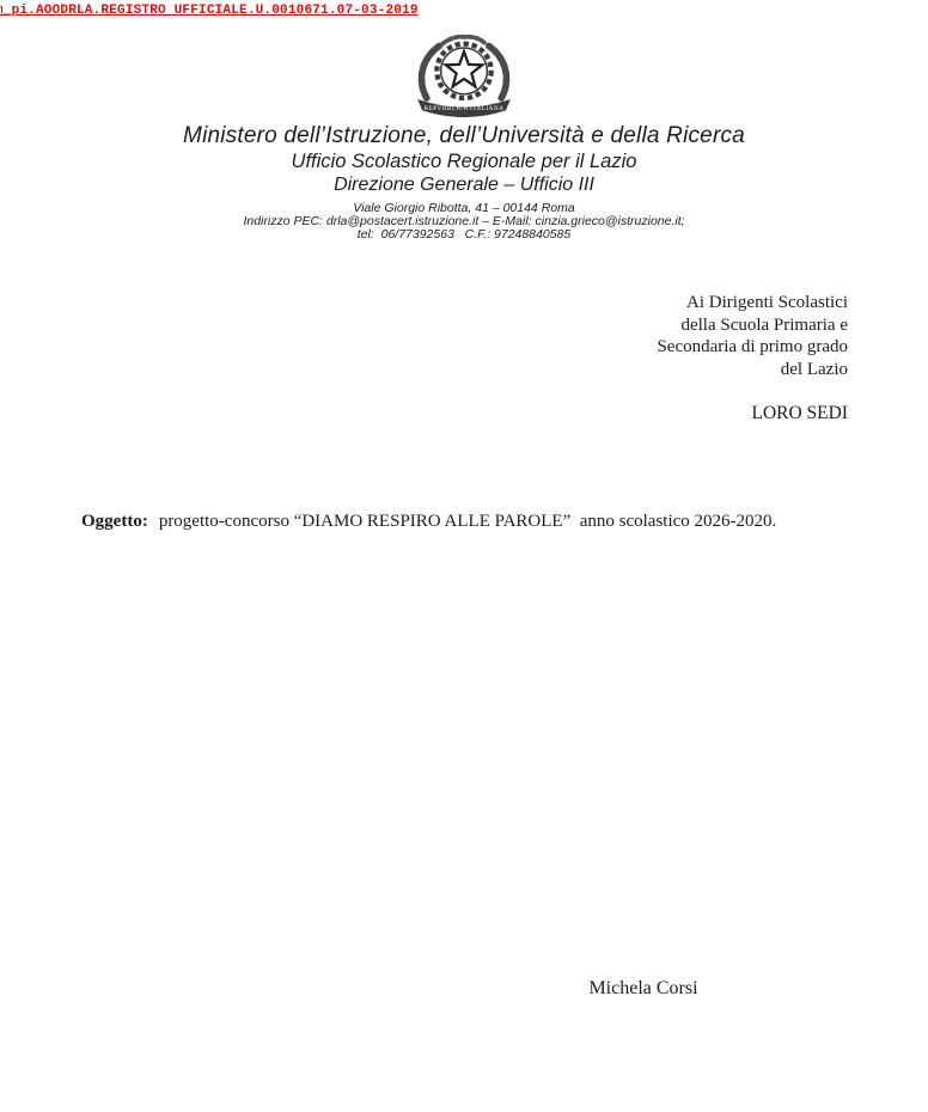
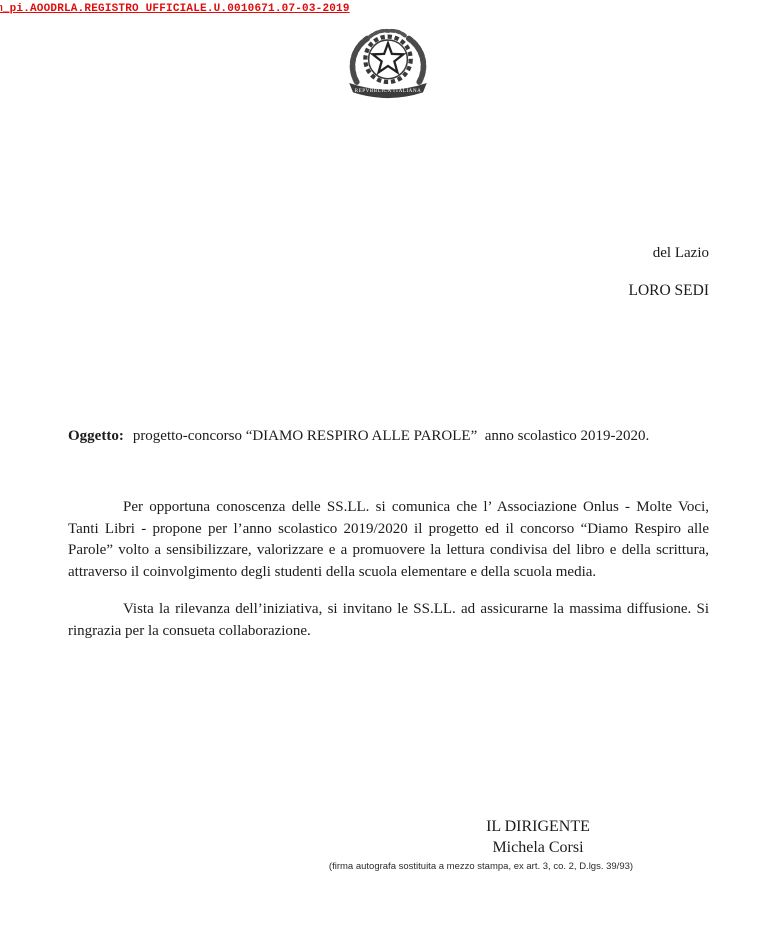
  _pi.AOODRLA.REGISTRO UFFICIALE.U.0010671.07-03-2019
- Ministero dell’Istruzione, dell’Università e della Ricerca
- Ufficio Scolastico Regionale per il Lazio
- Direzione Generale – Ufficio III
- Viale Giorgio Ribotta, 41 – 00144 Roma
- Indirizzo PEC: drla@postacert.istruzione.it – E-Mail: cinzia.grieco@istruzione.it;
- tel: 06/77392563 C.F.: 97248840585
- Ai Dirigenti Scolastici
- della Scuola Primaria e
- Secondaria di primo grado
  del Lazio
  LORO SEDI
- Oggetto: progetto-concorso “DIAMO RESPIRO ALLE PAROLE” anno scolastico 2026-2020.
+ Oggetto: progetto-concorso “DIAMO RESPIRO ALLE PAROLE” anno scolastico 2019-2020.
+ Per opportuna conoscenza delle SS.LL. si comunica che l’ Associazione Onlus - Molte Voci, Tanti Libri - propone per l’anno scolastico 2019/2020 il progetto ed il concorso “Diamo Respiro alle Parole” volto a sensibilizzare, valorizzare e a promuovere la lettura condivisa del libro e della scrittura, attraverso il coinvolgimento degli studenti della scuola elementare e della scuola media.
+ Vista la rilevanza dell’iniziativa, si invitano le SS.LL. ad assicurarne la massima diffusione. Si ringrazia per la consueta collaborazione.
+ IL DIRIGENTE
  Michela Corsi
+ (firma autografa sostituita a mezzo stampa, ex art. 3, co. 2, D.lgs. 39/93)
